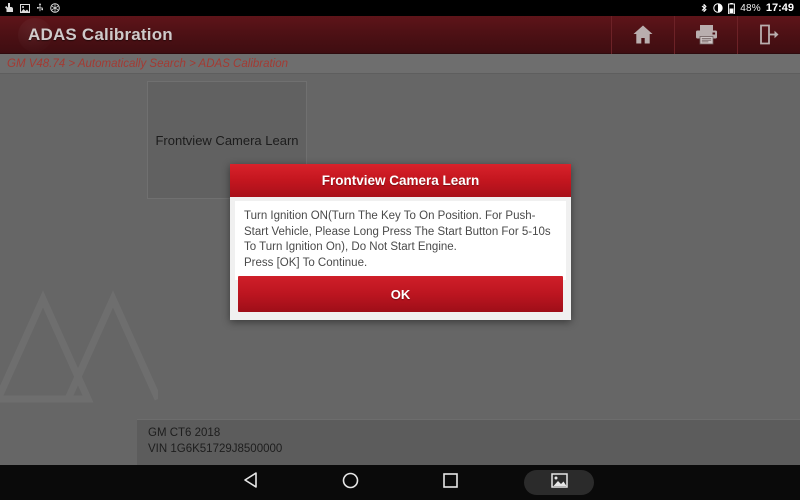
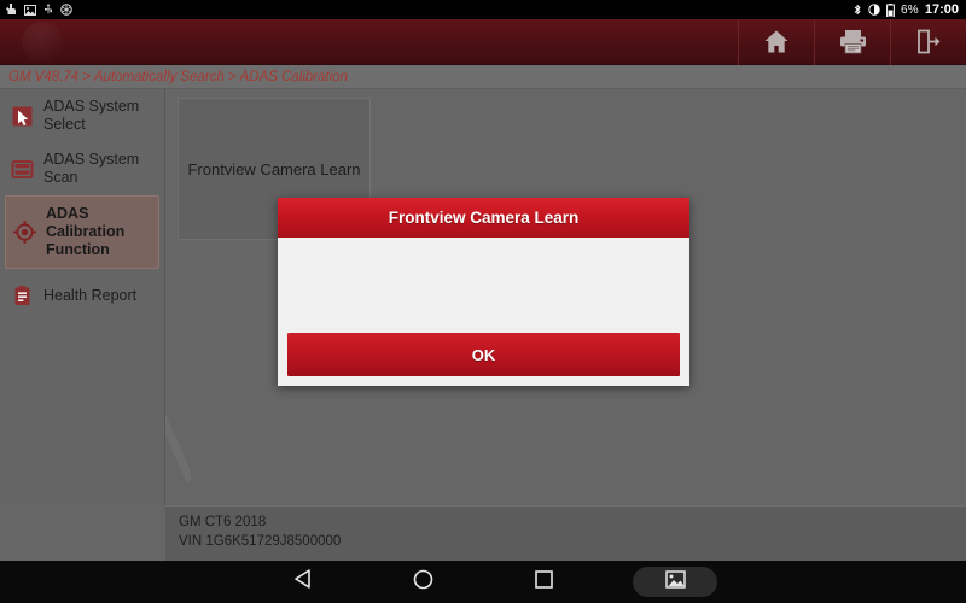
- 48%
+ 6%
- 17:49
+ 17:00
- ADAS Calibration
  GM V48.74 > Automatically Search > ADAS Calibration
+ ADAS System Select
+ ADAS System Scan
+ ADAS Calibration Function
+ Health Report
  Frontview Camera Learn
  GM CT6 2018
  VIN 1G6K51729J8500000
  Frontview Camera Learn
- Turn Ignition ON(Turn The Key To On Position. For Push-Start Vehicle, Please Long Press The Start Button For 5-10s To Turn Ignition On), Do Not Start Engine.
- Press [OK] To Continue.
  OK
